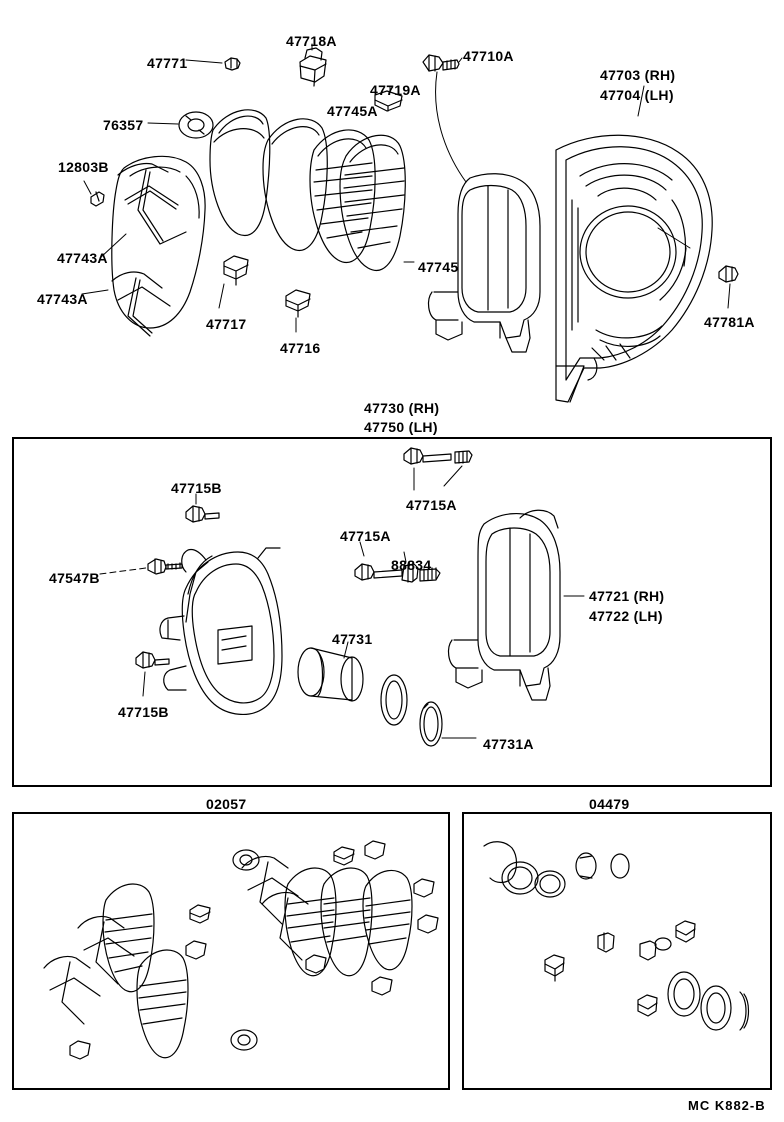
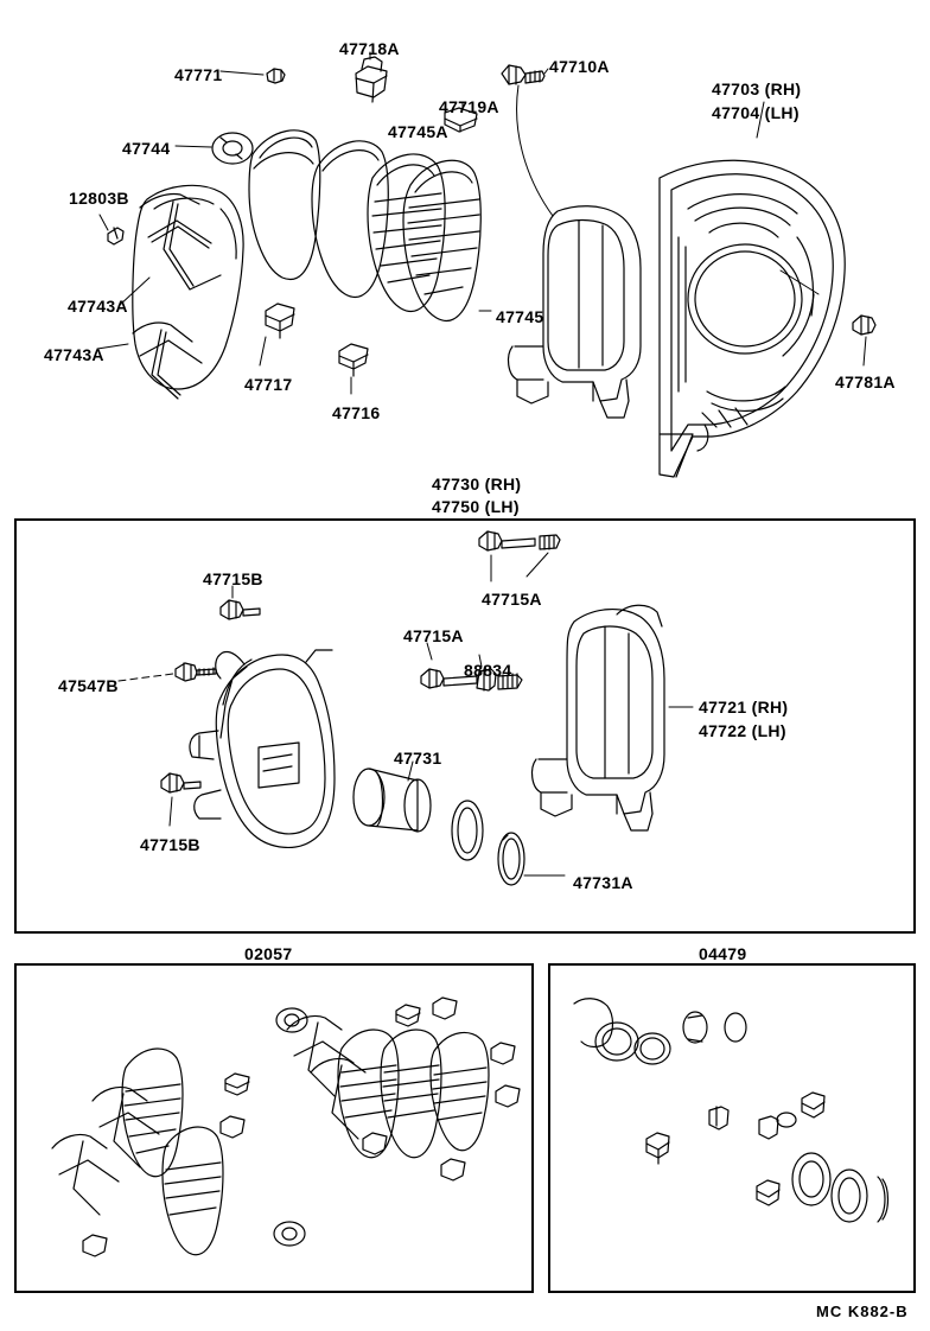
  47771
  47718A
  47710A
  47719A
  47745A
  47703 (RH)
  47704 (LH)
- 76357
+ 47744
  12803B
  47743A
  47743A
  47717
  47716
  47745
  47781A
  47730 (RH)
  47750 (LH)
  47715B
  47715A
  47715A
  88834
  47547B
  47721 (RH)
  47722 (LH)
  47731
  47715B
  47731A
  02057
  04479
  MC K882-B
